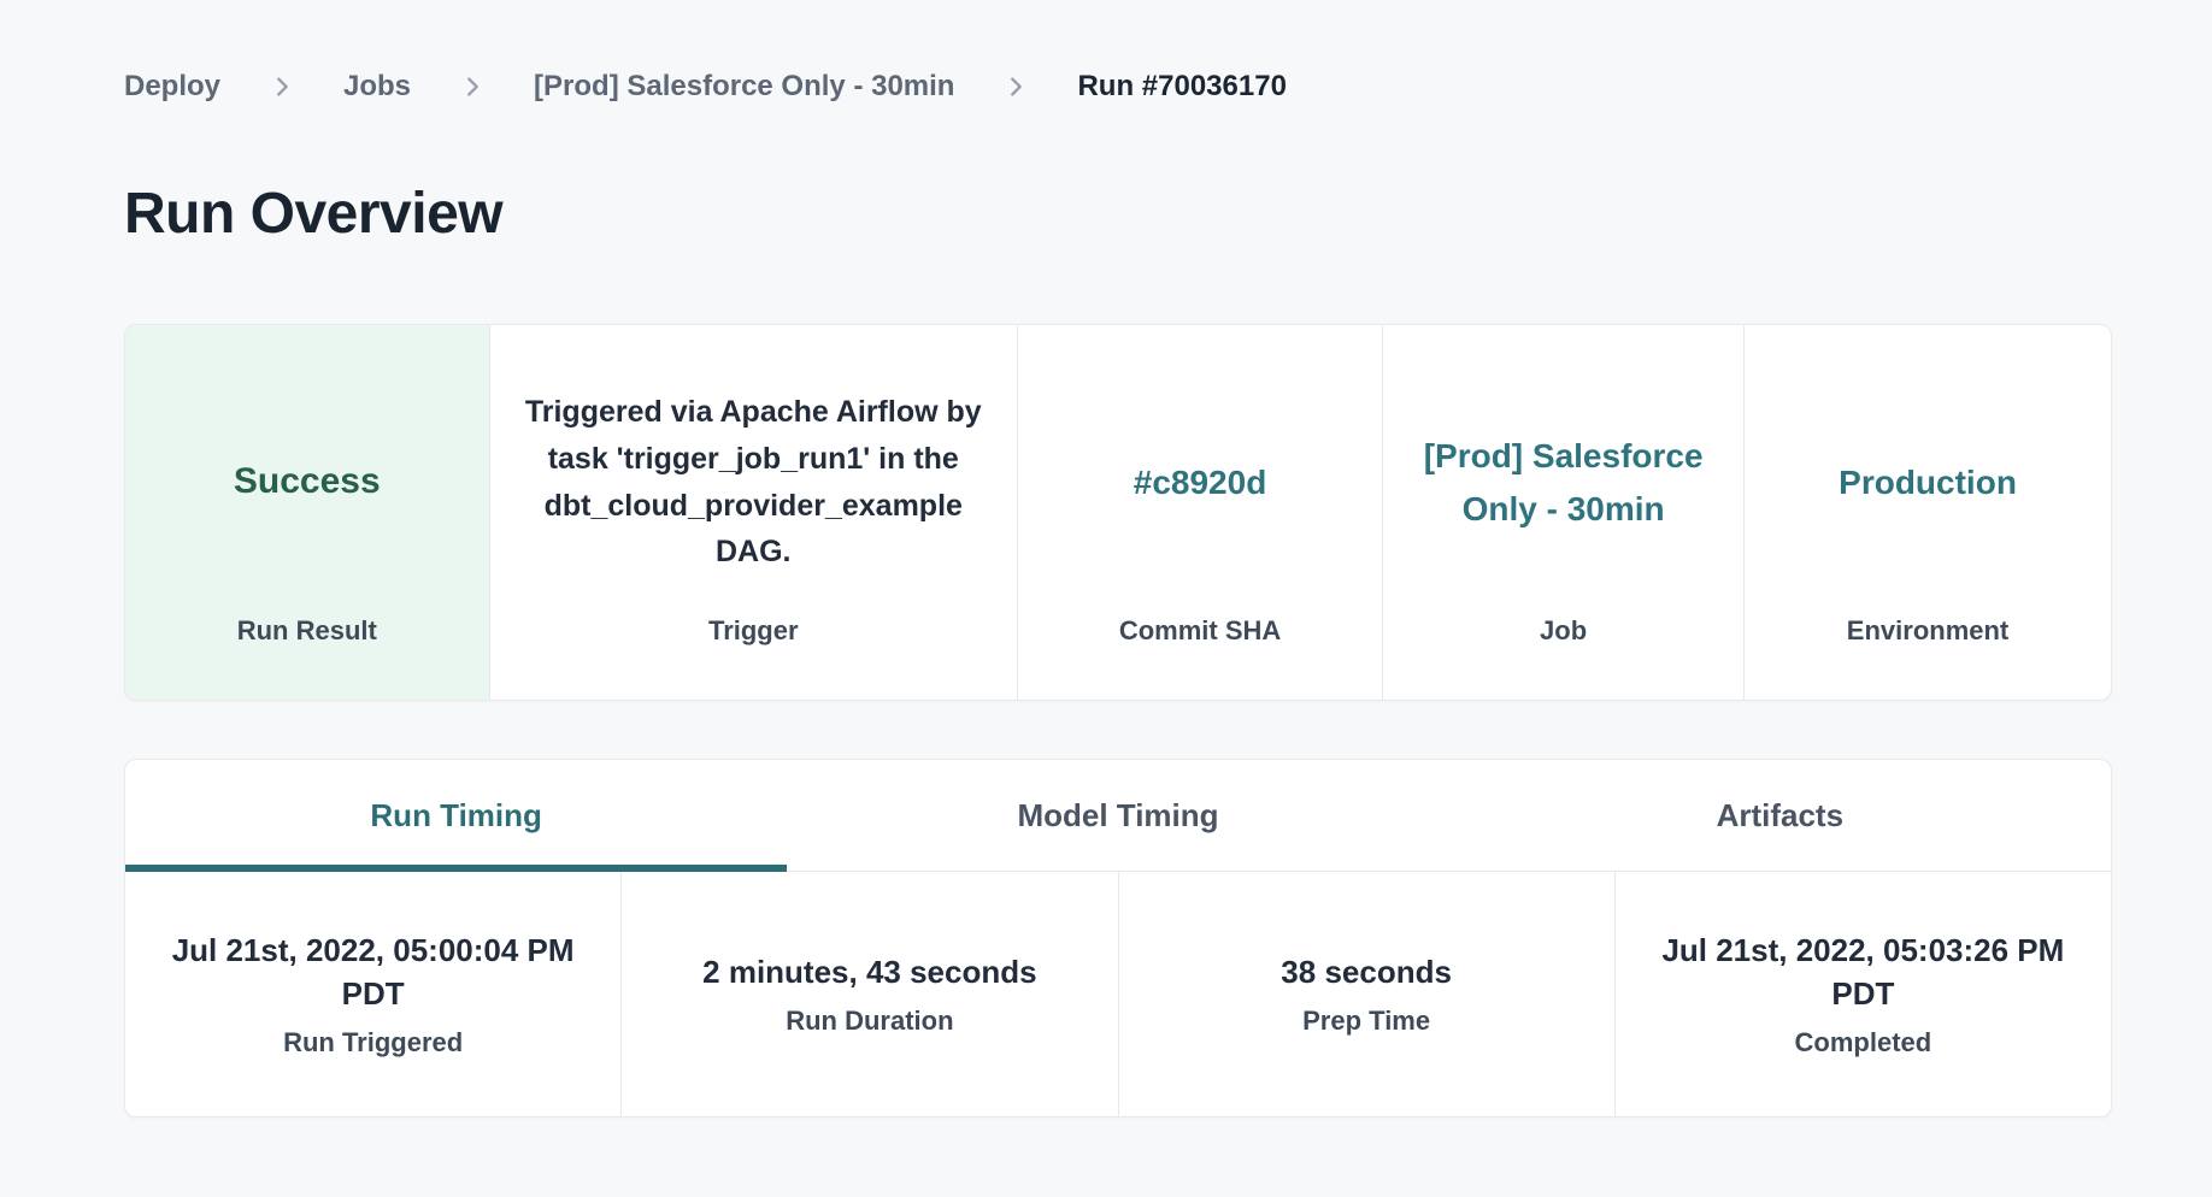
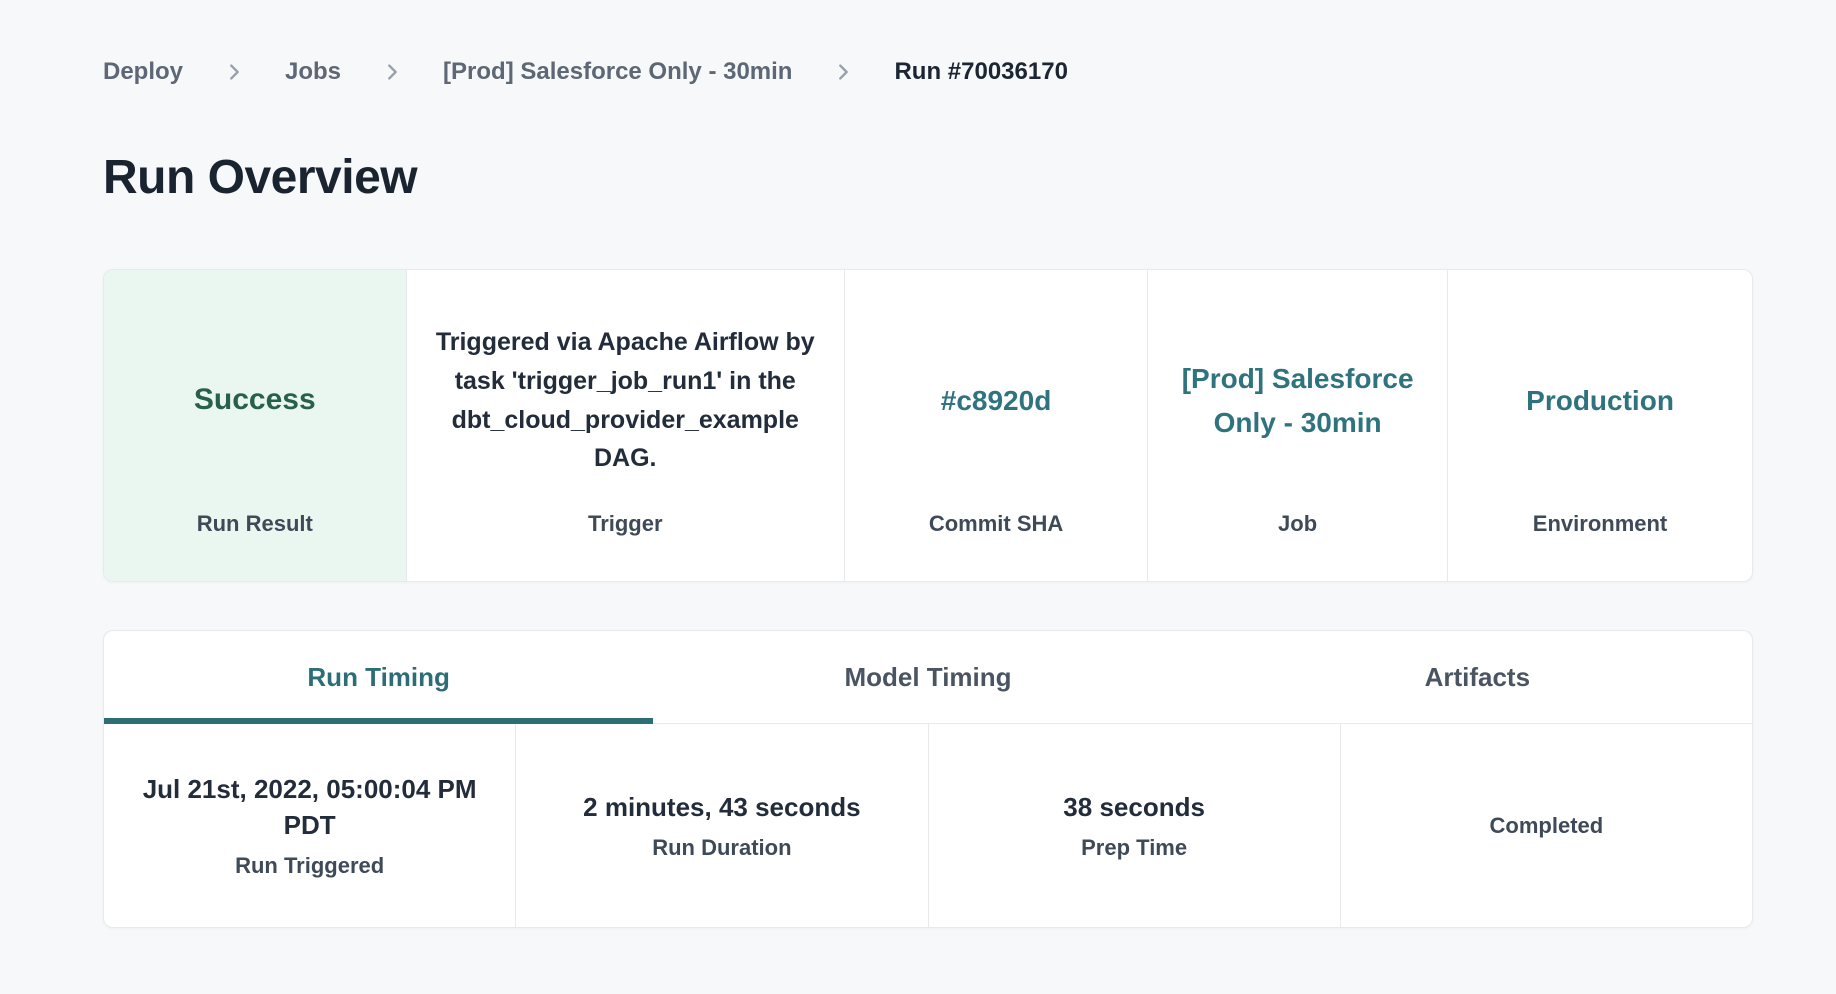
  Deploy
  Jobs
  [Prod] Salesforce Only - 30min
  Run #70036170
  Run Overview
  Success
  Run Result
  Triggered via Apache Airflow by task 'trigger_job_run1' in the dbt_cloud_provider_example DAG.
  Trigger
  #c8920d
  Commit SHA
  [Prod] Salesforce Only - 30min
  Job
  Production
  Environment
  Run Timing
  Model Timing
  Artifacts
  Jul 21st, 2022, 05:00:04 PM PDT
  Run Triggered
  2 minutes, 43 seconds
  Run Duration
  38 seconds
  Prep Time
- Jul 21st, 2022, 05:03:26 PM PDT
  Completed
